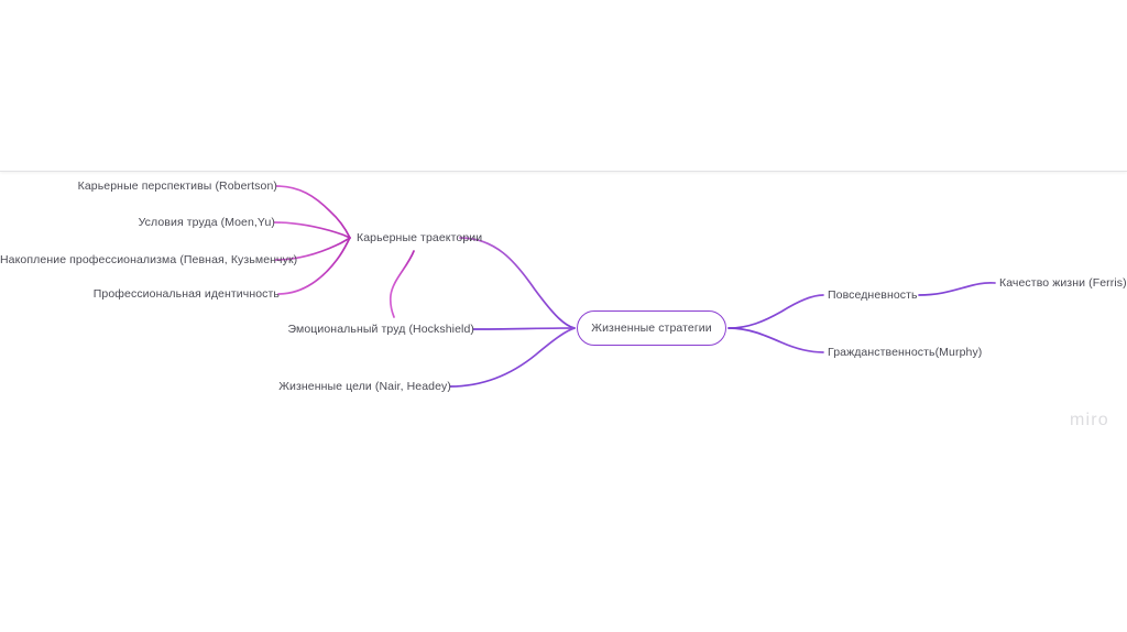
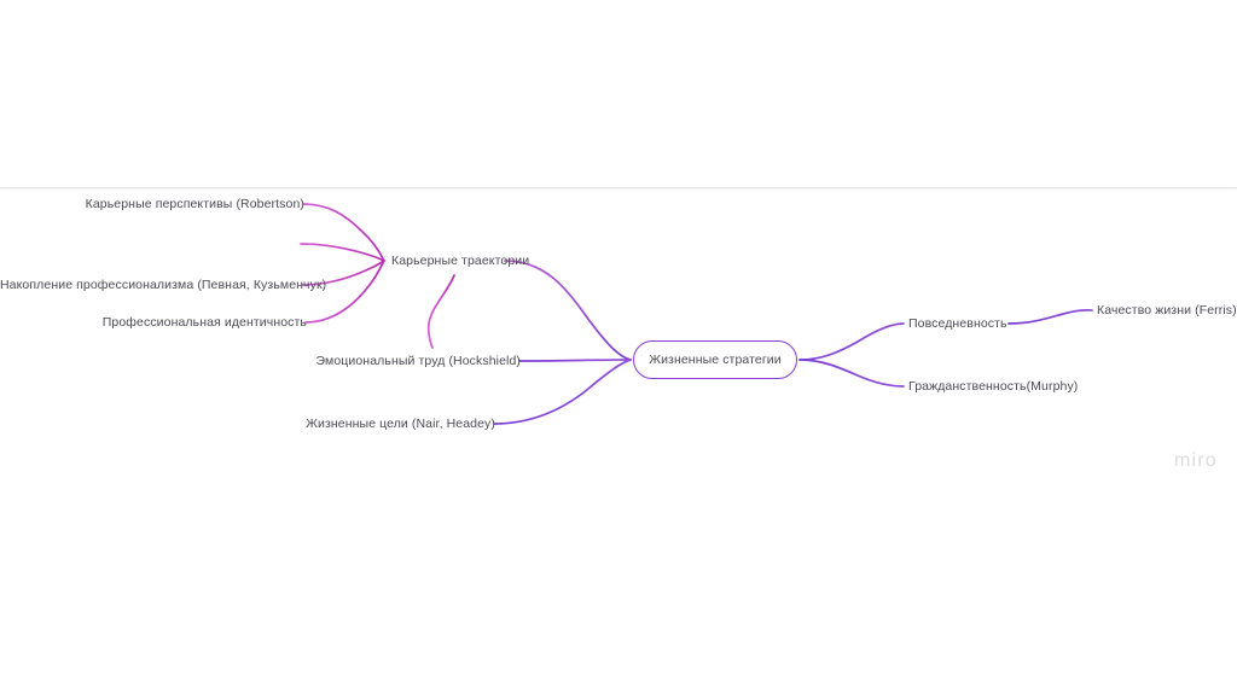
  Карьерные перспективы (Robertson)
- Условия труда (Moen,Yu)
  Накопление профессионализма (Певная, Кузьменчук)
  Профессиональная идентичность
  Карьерные траектории
  Эмоциональный труд (Hockshield)
  Жизненные цели (Nair, Headey)
  Жизненные стратегии
  Повседневность
  Гражданственность(Murphy)
  Качество жизни (Ferris)
  miro
